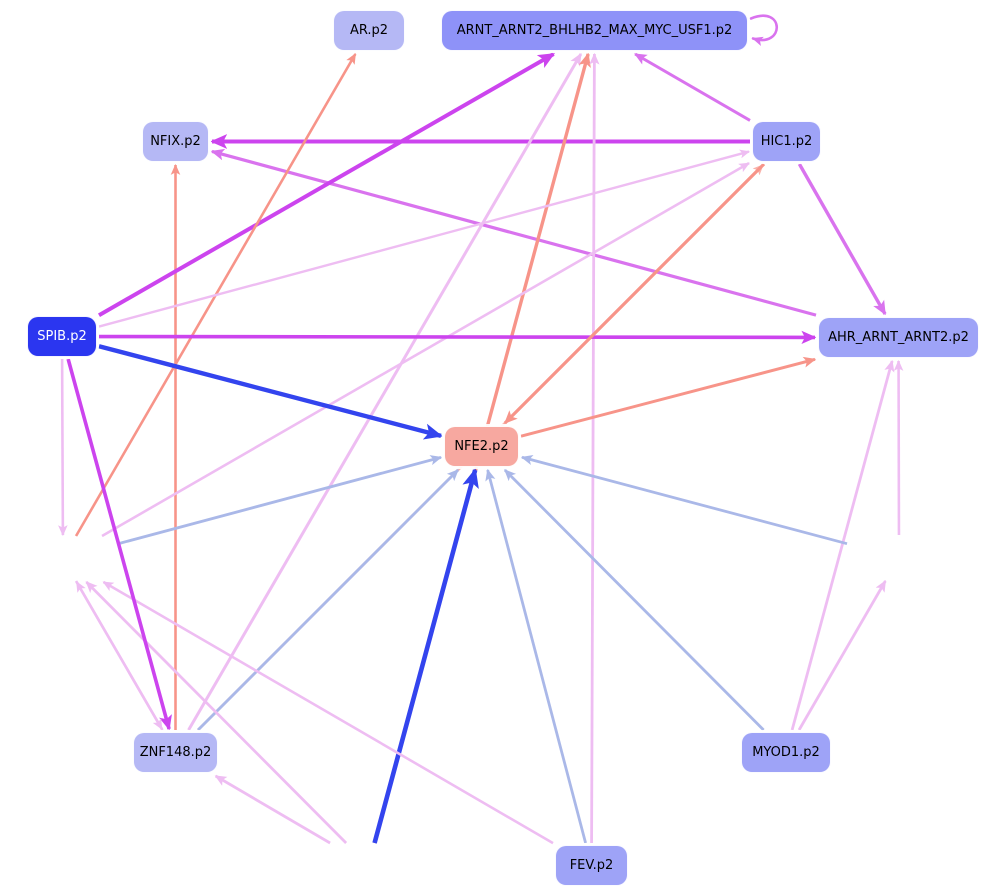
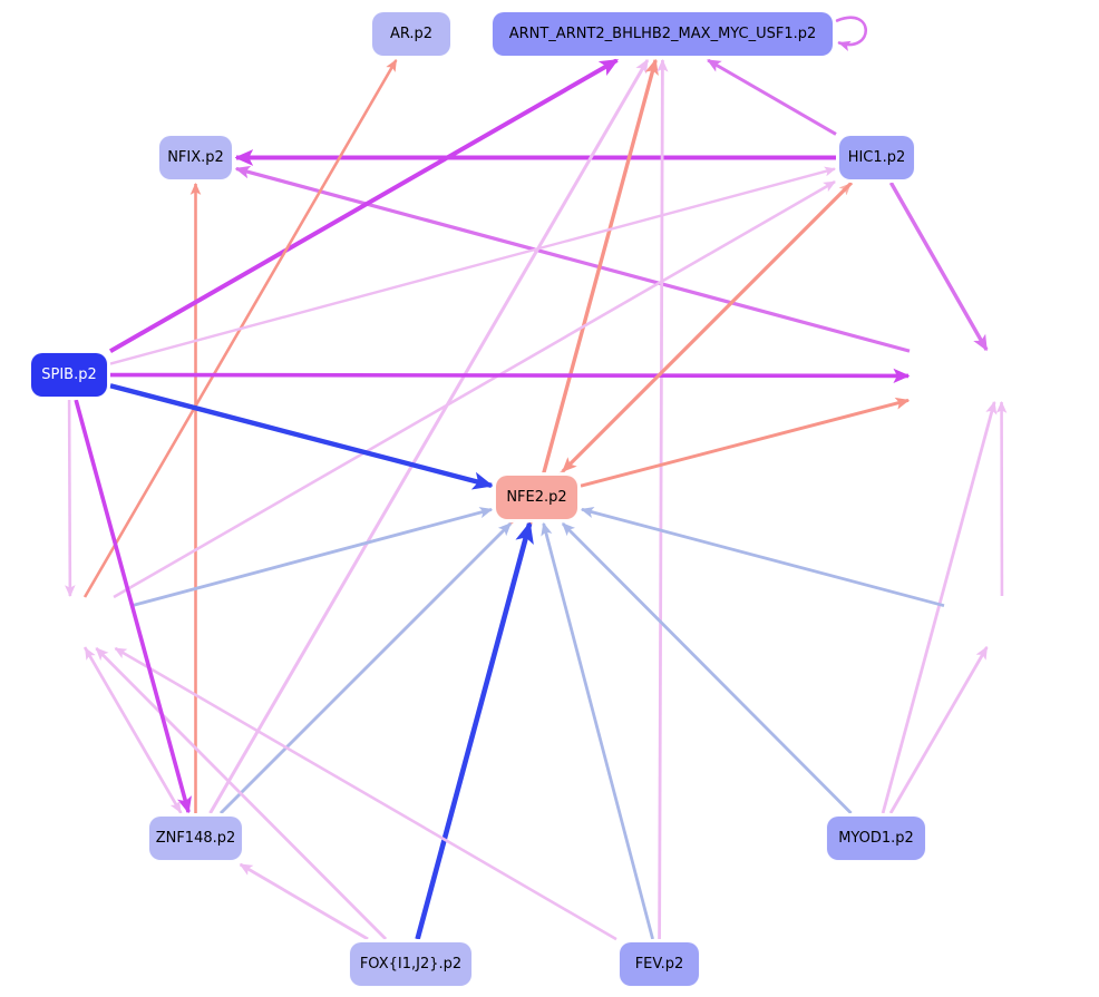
  AR.p2
  ARNT_ARNT2_BHLHB2_MAX_MYC_USF1.p2
  NFIX.p2
  HIC1.p2
  SPIB.p2
- AHR_ARNT_ARNT2.p2
  NFE2.p2
  ZNF148.p2
  MYOD1.p2
+ FOX{I1,J2}.p2
  FEV.p2
